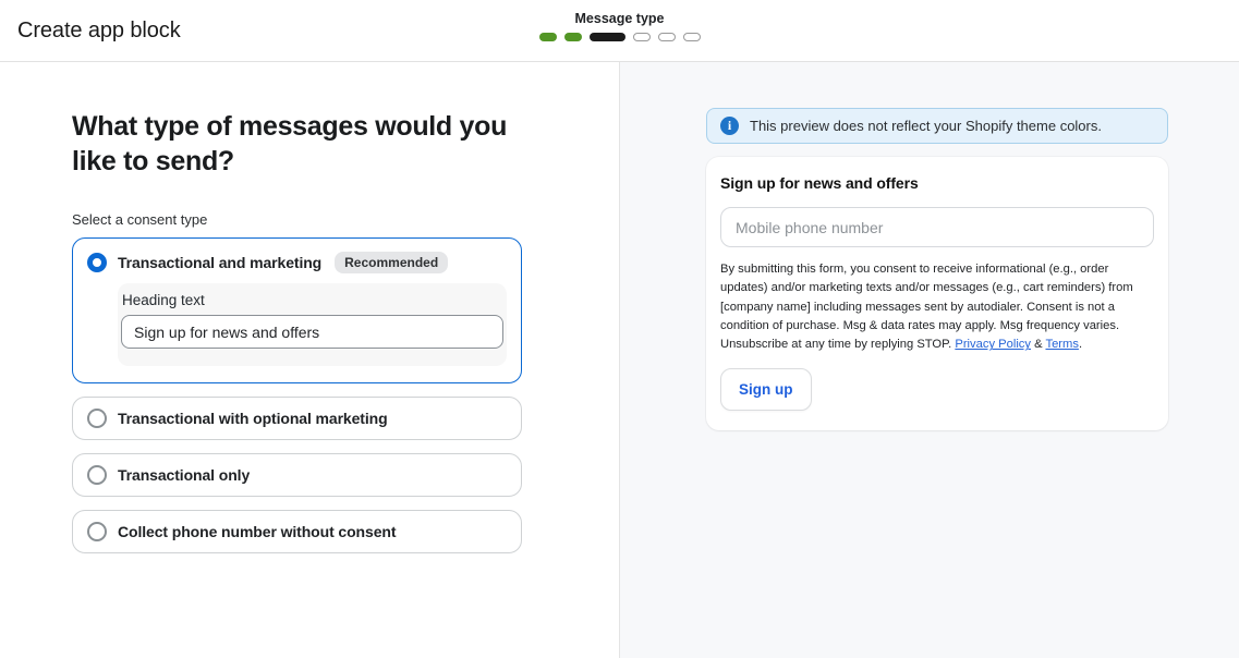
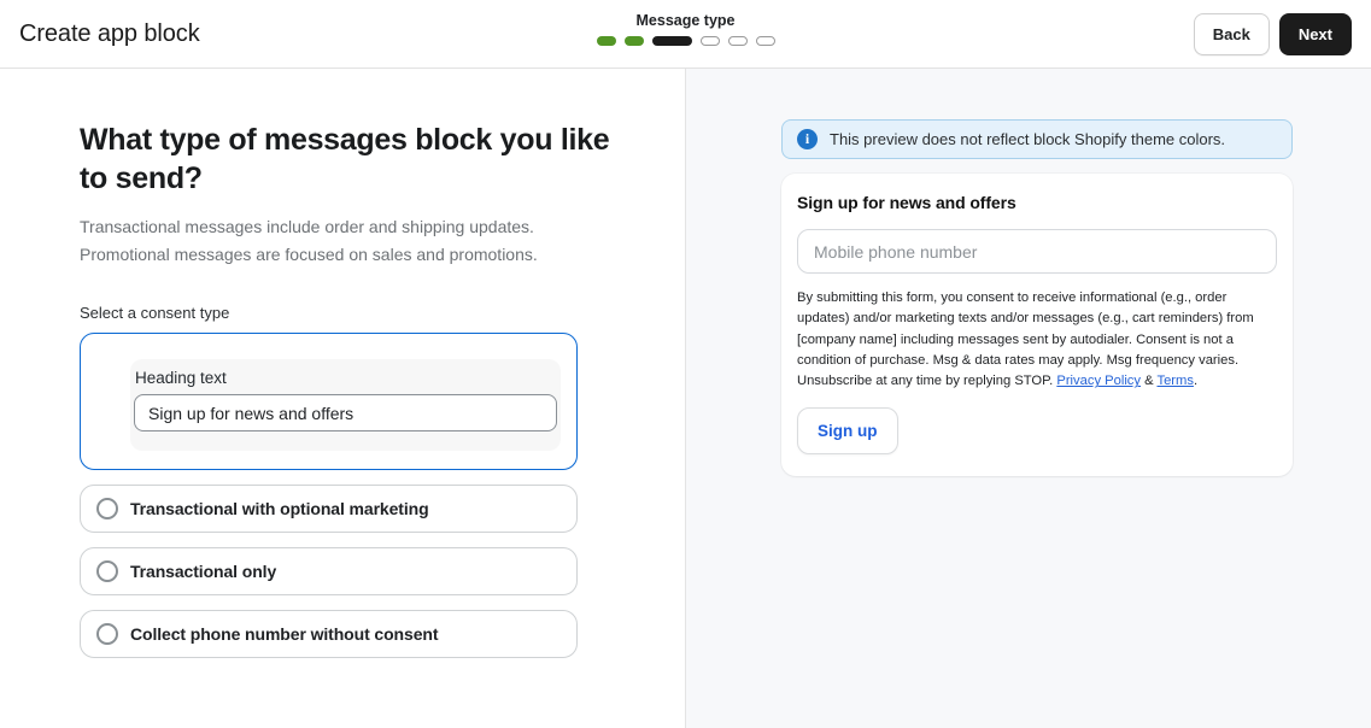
  Create app block
  Message type
+ Back
+ Next
- What type of messages would you like to send?
+ What type of messages block you like to send?
+ Transactional messages include order and shipping updates. Promotional messages are focused on sales and promotions.
  Select a consent type
- Transactional and marketing
- Recommended
  Heading text
  Sign up for news and offers
  Transactional with optional marketing
  Transactional only
  Collect phone number without consent
  i
- This preview does not reflect your Shopify theme colors.
+ This preview does not reflect block Shopify theme colors.
  Sign up for news and offers
  Mobile phone number
  By submitting this form, you consent to receive informational (e.g., order updates) and/or marketing texts and/or messages (e.g., cart reminders) from [company name] including messages sent by autodialer. Consent is not a condition of purchase. Msg & data rates may apply. Msg frequency varies. Unsubscribe at any time by replying STOP. Privacy Policy & Terms.
  Sign up
